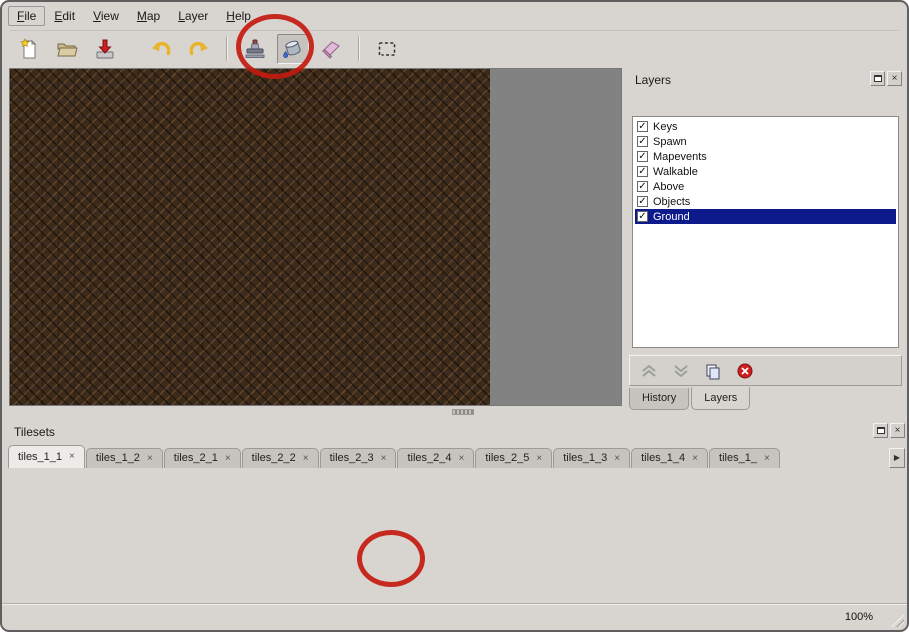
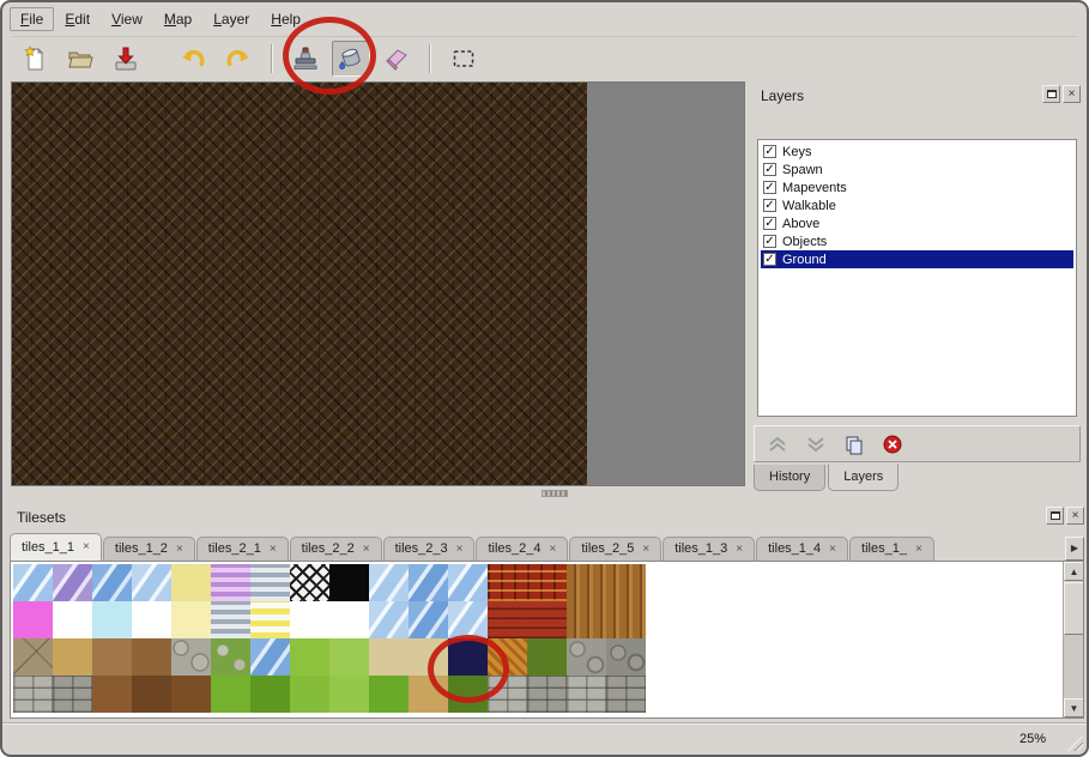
  File Edit View Map Layer Help
  Layers
  ×
  ✓
  Keys
  ✓
  Spawn
  ✓
  Mapevents
  ✓
  Walkable
  ✓
  Above
  ✓
  Objects
  ✓
  Ground
  History
  Layers
  Tilesets
  ×
  tiles_1_1
  ×
  tiles_1_2
  ×
  tiles_2_1
  ×
  tiles_2_2
  ×
  tiles_2_3
  ×
  tiles_2_4
  ×
  tiles_2_5
  ×
  tiles_1_3
  ×
  tiles_1_4
  ×
  tiles_1_
  ×
  ▶
+ ▲
+ ▼
- 100%
+ 25%
